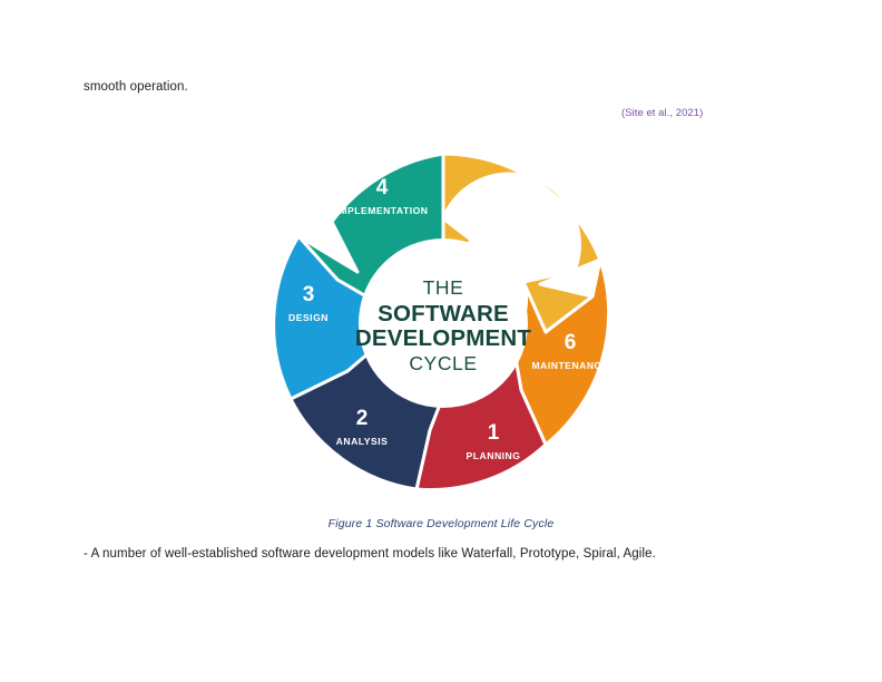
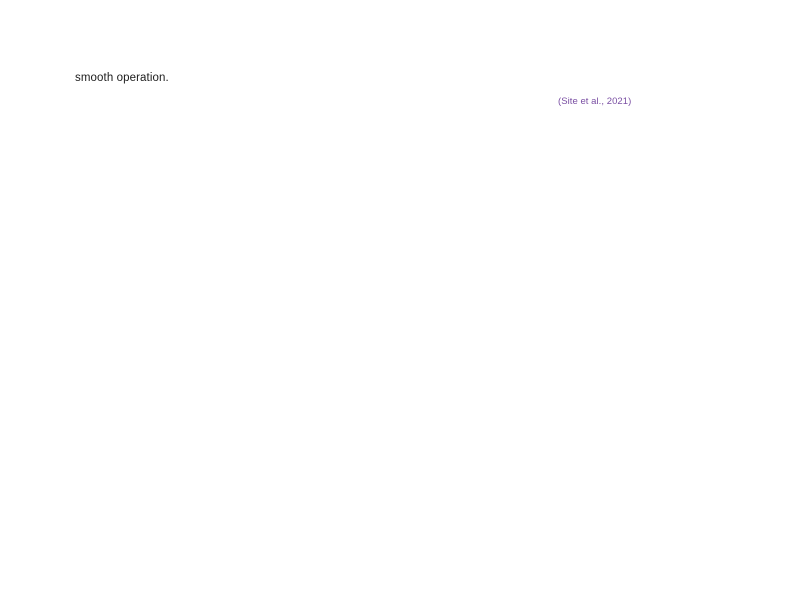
  smooth operation.
  (Site et al., 2021)
- 4
- IMPLEMENTATION
- 6
- MAINTENANCE
- 1
- PLANNING
- 2
- ANALYSIS
- 3
- DESIGN
- THE
- SOFTWARE
- DEVELOPMENT
- CYCLE
- Figure 1 Software Development Life Cycle
- - A number of well-established software development models like Waterfall, Prototype, Spiral, Agile.
